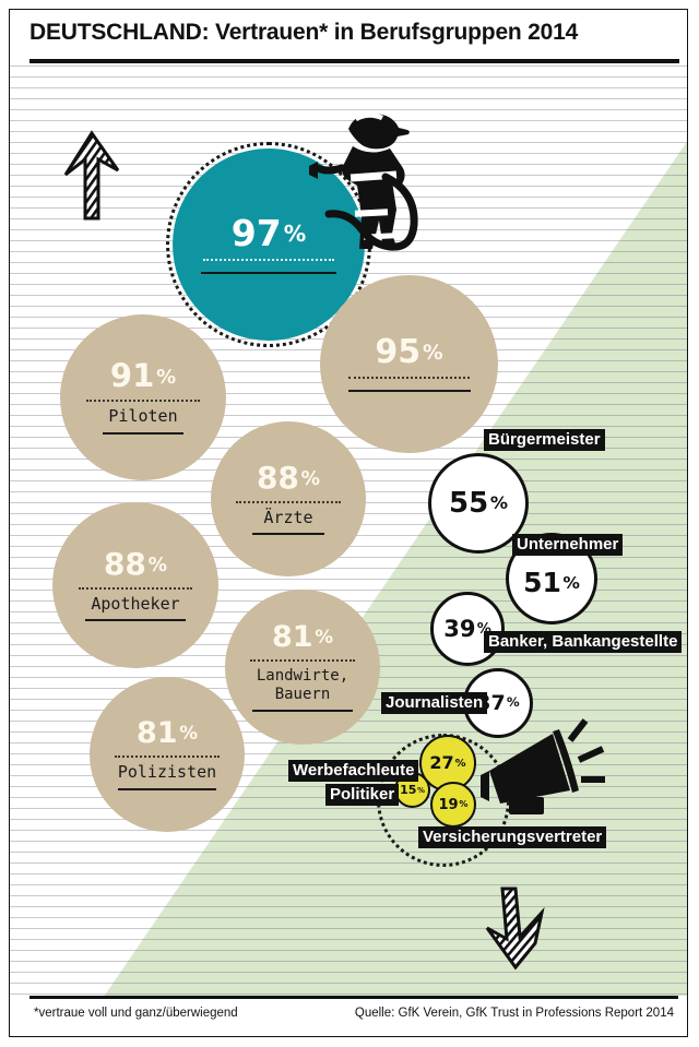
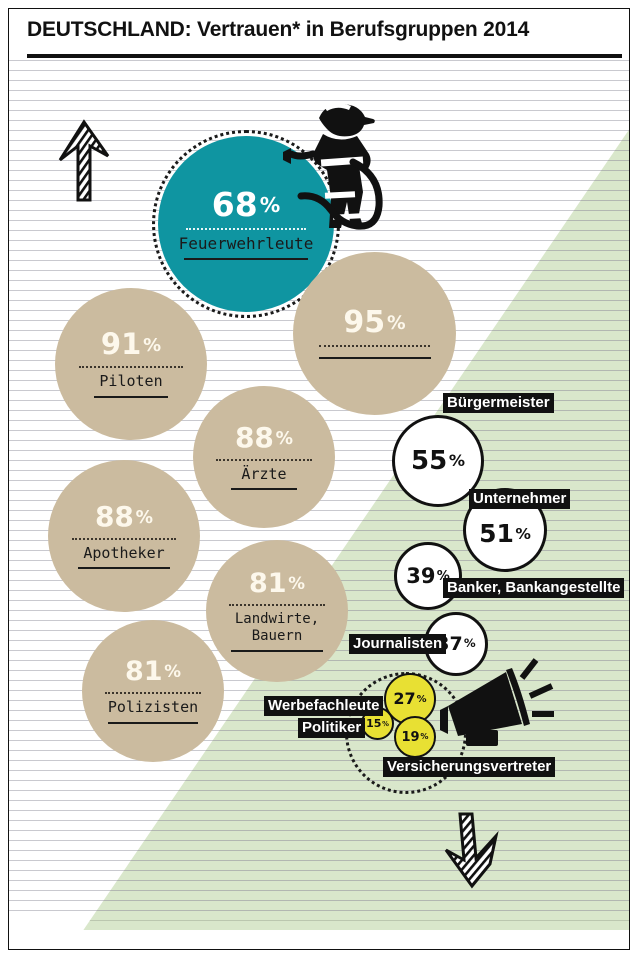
  DEUTSCHLAND: Vertrauen* in Berufsgruppen 2014
- 97%
+ 68%
+ Feuerwehrleute
  95%
  91%
  Piloten
  88%
  Ärzte
  88%
  Apotheker
  81%
  Landwirte,
  Bauern
  81%
  Polizisten
  Bürgermeister
  55%
  Unternehmer
  51%
  Banker, Bankangestellte
  39%
  Journalisten
  Werbefachleute
  27%
  Politiker
  15%
  Versicherungsvertreter
  19%
- *vertraue voll und ganz/überwiegend
- Quelle: GfK Verein, GfK Trust in Professions Report 2014
